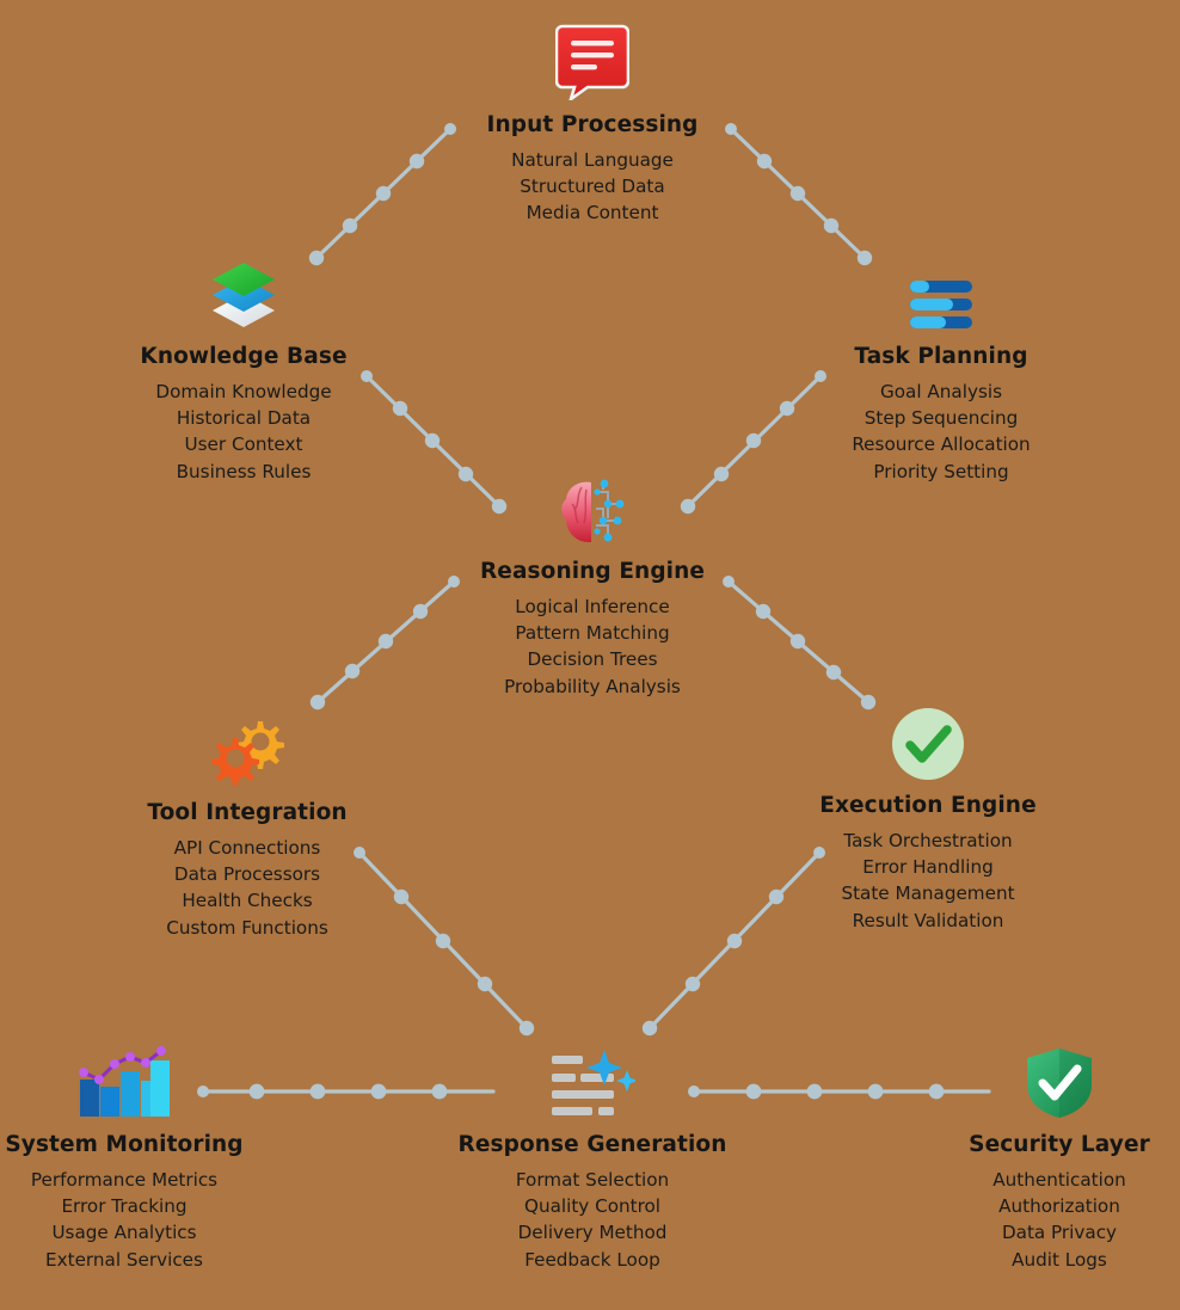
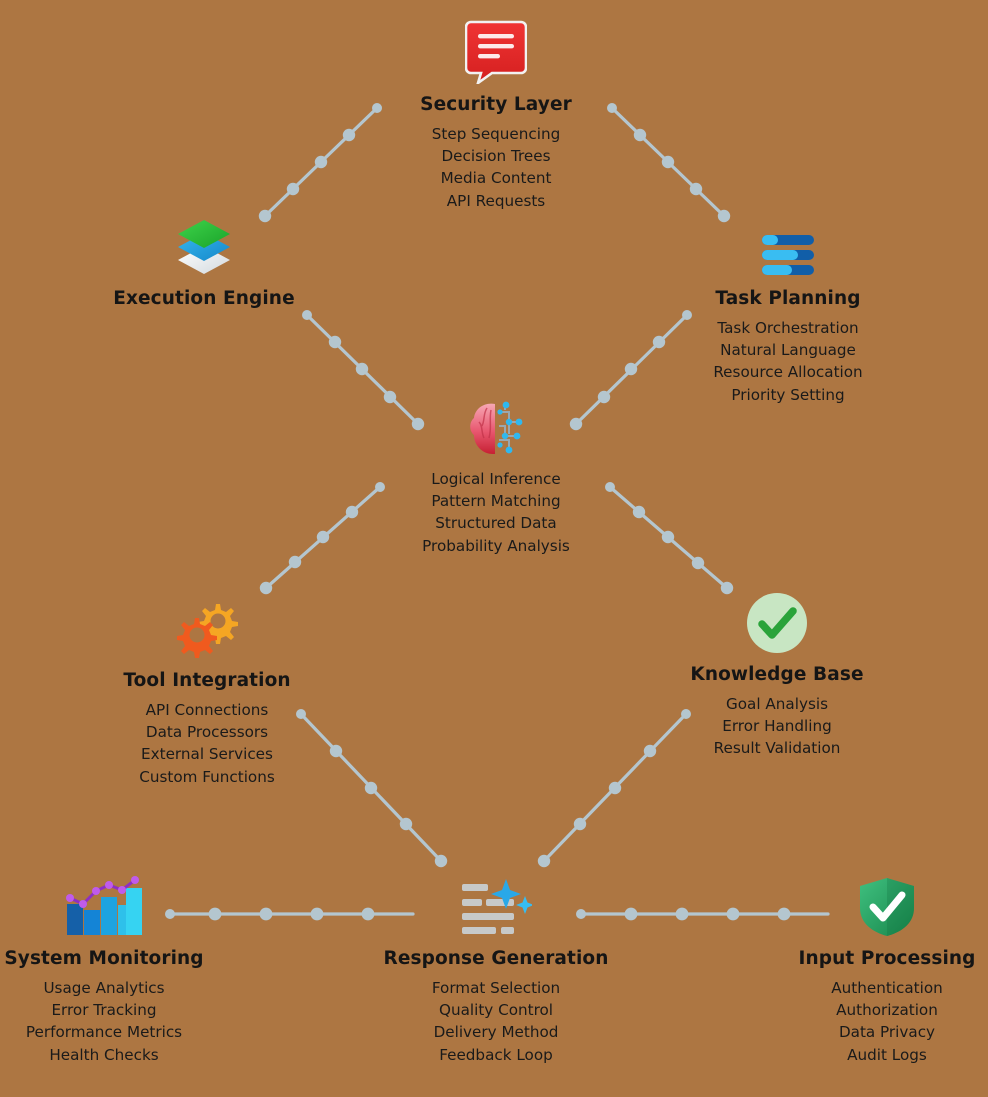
- Input Processing
+ Security Layer
- Natural Language
+ Step Sequencing
- Structured Data
+ Decision Trees
  Media Content
+ API Requests
- Knowledge Base
+ Execution Engine
- Domain Knowledge
- Historical Data
- User Context
- Business Rules
  Task Planning
- Goal Analysis
+ Task Orchestration
- Step Sequencing
+ Natural Language
  Resource Allocation
  Priority Setting
- Reasoning Engine
  Logical Inference
  Pattern Matching
- Decision Trees
+ Structured Data
  Probability Analysis
  Tool Integration
  API Connections
  Data Processors
- Health Checks
+ External Services
  Custom Functions
- Execution Engine
+ Knowledge Base
- Task Orchestration
+ Goal Analysis
  Error Handling
- State Management
  Result Validation
  System Monitoring
- Performance Metrics
+ Usage Analytics
  Error Tracking
- Usage Analytics
+ Performance Metrics
- External Services
+ Health Checks
  Response Generation
  Format Selection
  Quality Control
  Delivery Method
  Feedback Loop
- Security Layer
+ Input Processing
  Authentication
  Authorization
  Data Privacy
  Audit Logs
